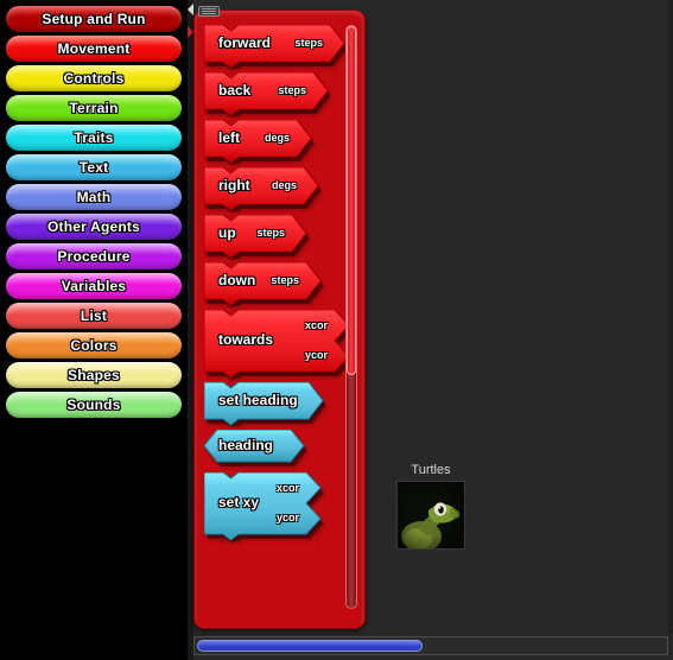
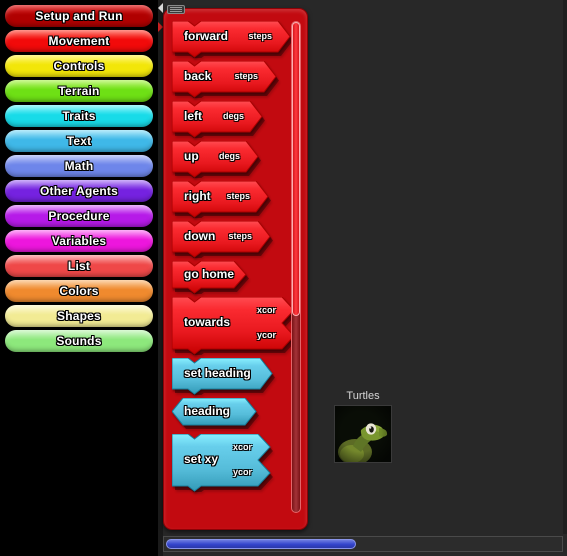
  Setup and Run
  Movement
  Controls
  Terrain
  Traits
  Text
  Math
  Other Agents
  Procedure
  Variables
  List
  Colors
  Shapes
  Sounds
  forward
  steps
  back
  steps
  left
  degs
- right
+ up
  degs
- up
+ right
  steps
  down
  steps
+ go home
  towards
  xcor
  ycor
  set heading
  heading
  set xy
  xcor
  ycor
  Turtles
